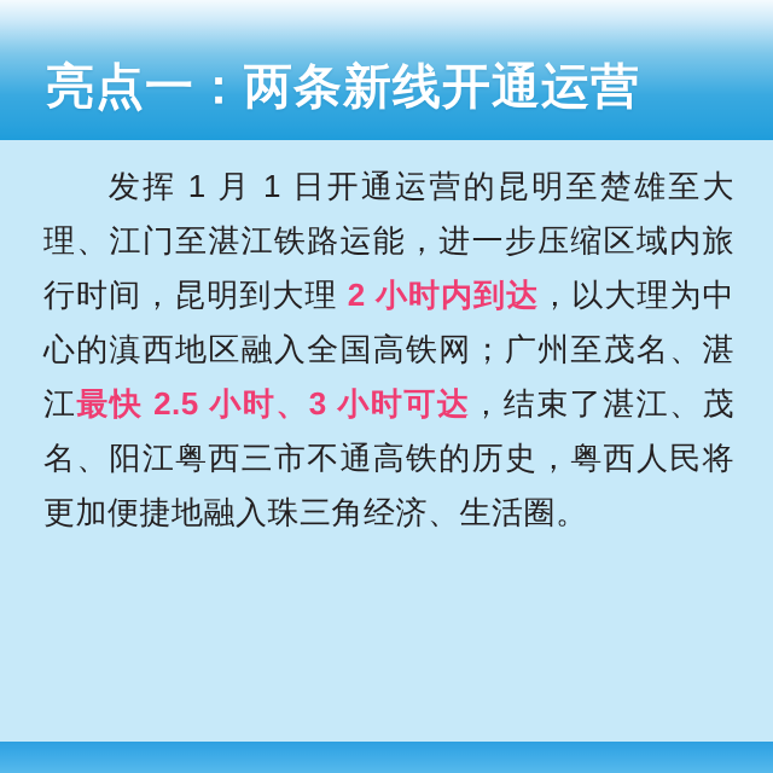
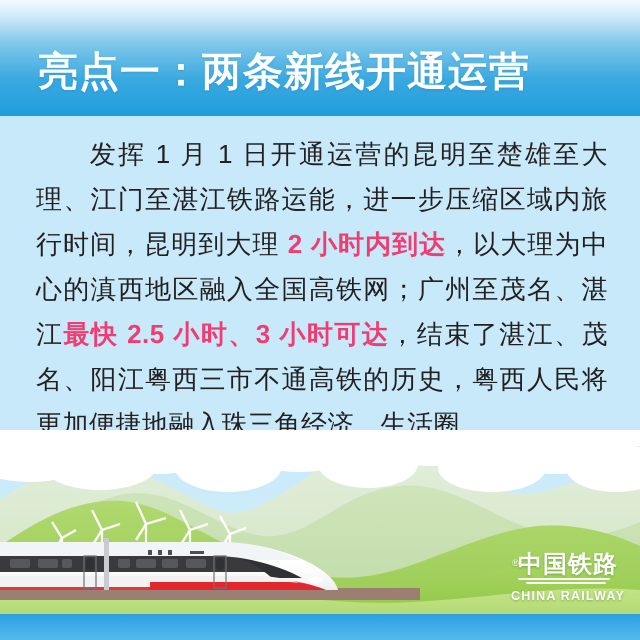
  亮点一：两条新线开通运营
  发挥 1 月 1 日开通运营的昆明至楚雄至大理、江门至湛江铁路运能，进一步压缩区域内旅行时间，昆明到大理 2 小时内到达，以大理为中心的滇西地区融入全国高铁网；广州至茂名、湛江最快 2.5 小时、3 小时可达，结束了湛江、茂名、阳江粤西三市不通高铁的历史，粤西人民将更加便捷地融入珠三角经济、生活圈。
+ ®
+ 中国铁路
+ CHINA RAILWAY
